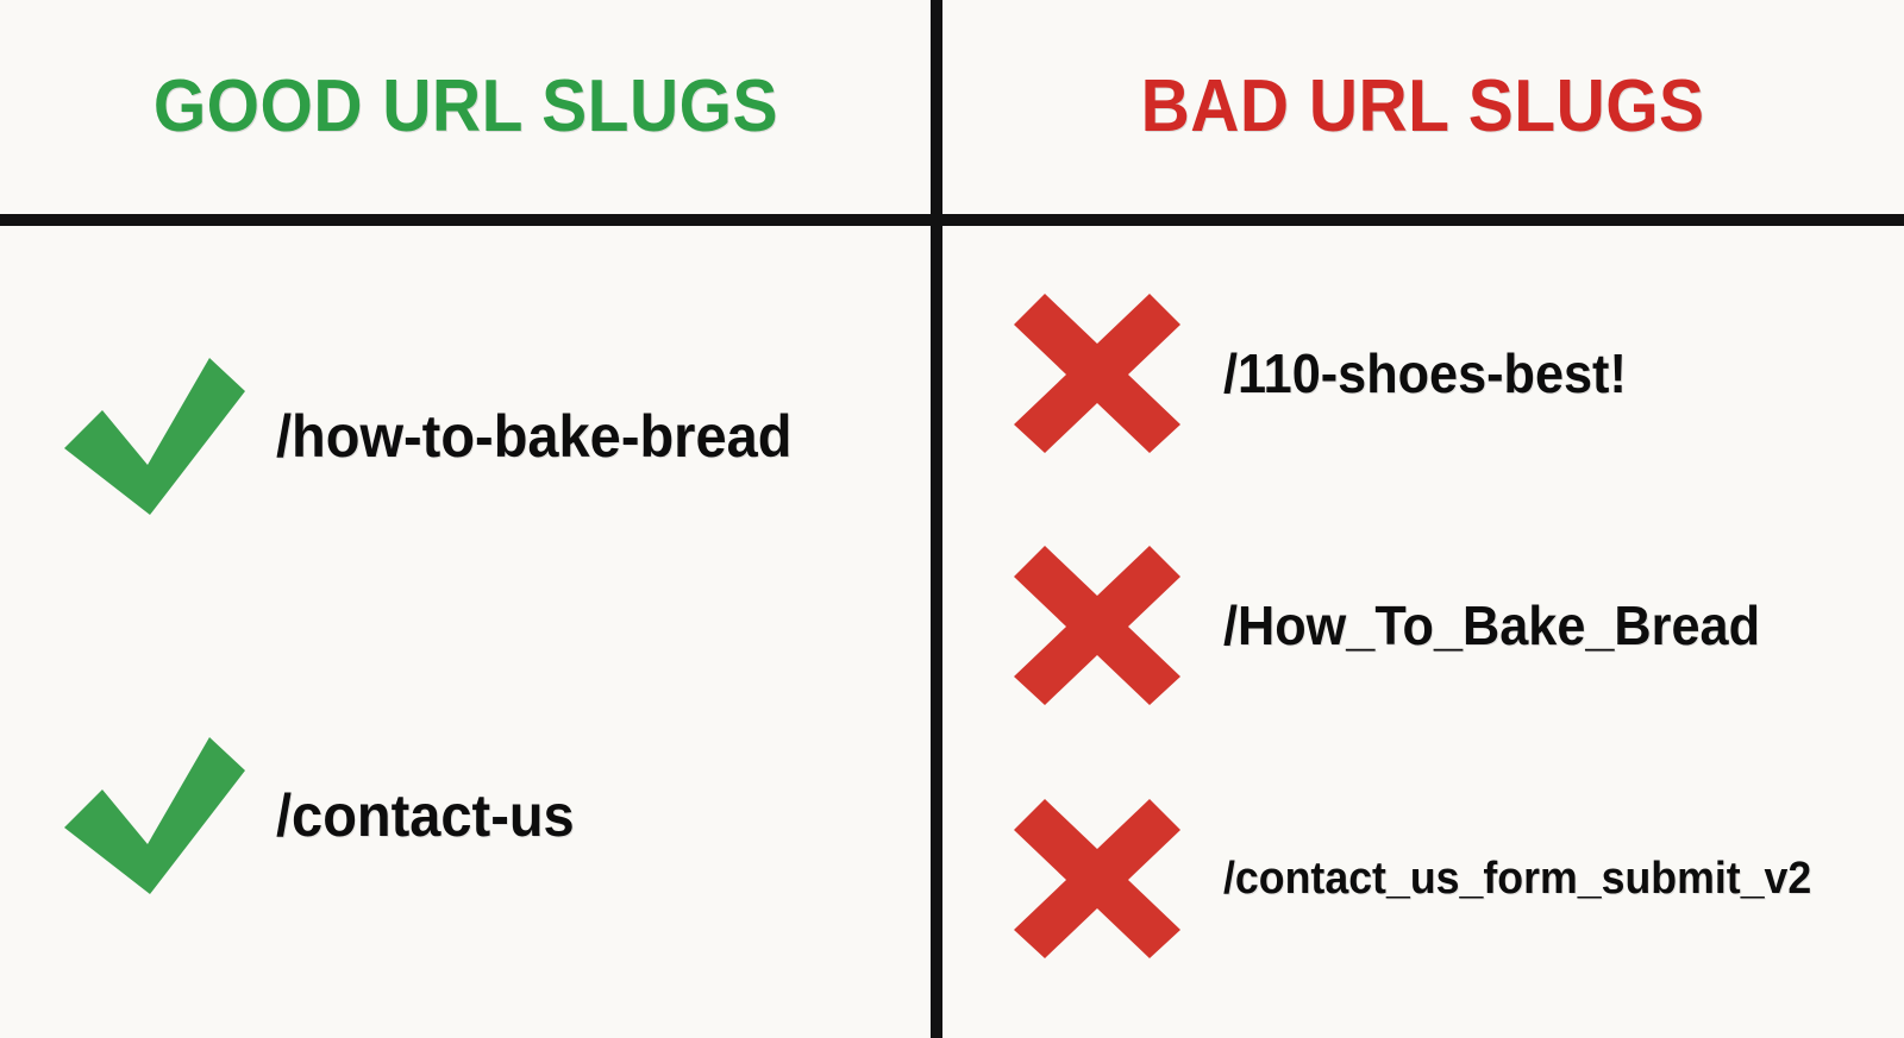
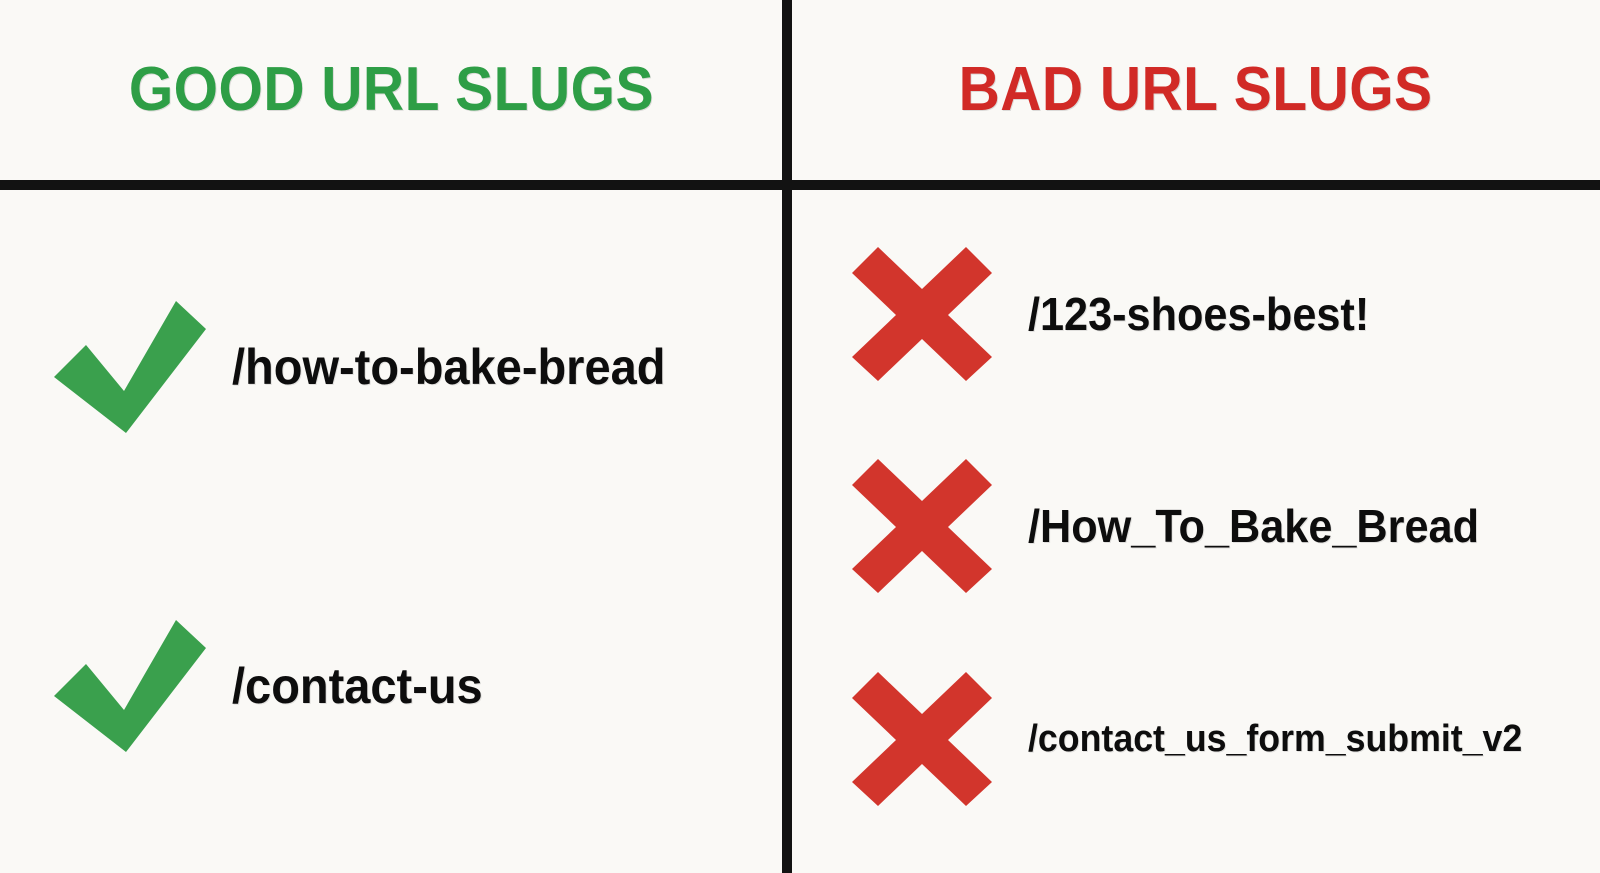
  GOOD URL SLUGS
  BAD URL SLUGS
  /how-to-bake-bread
  /contact-us
- /110-shoes-best!
+ /123-shoes-best!
  /How_To_Bake_Bread
  /contact_us_form_submit_v2
